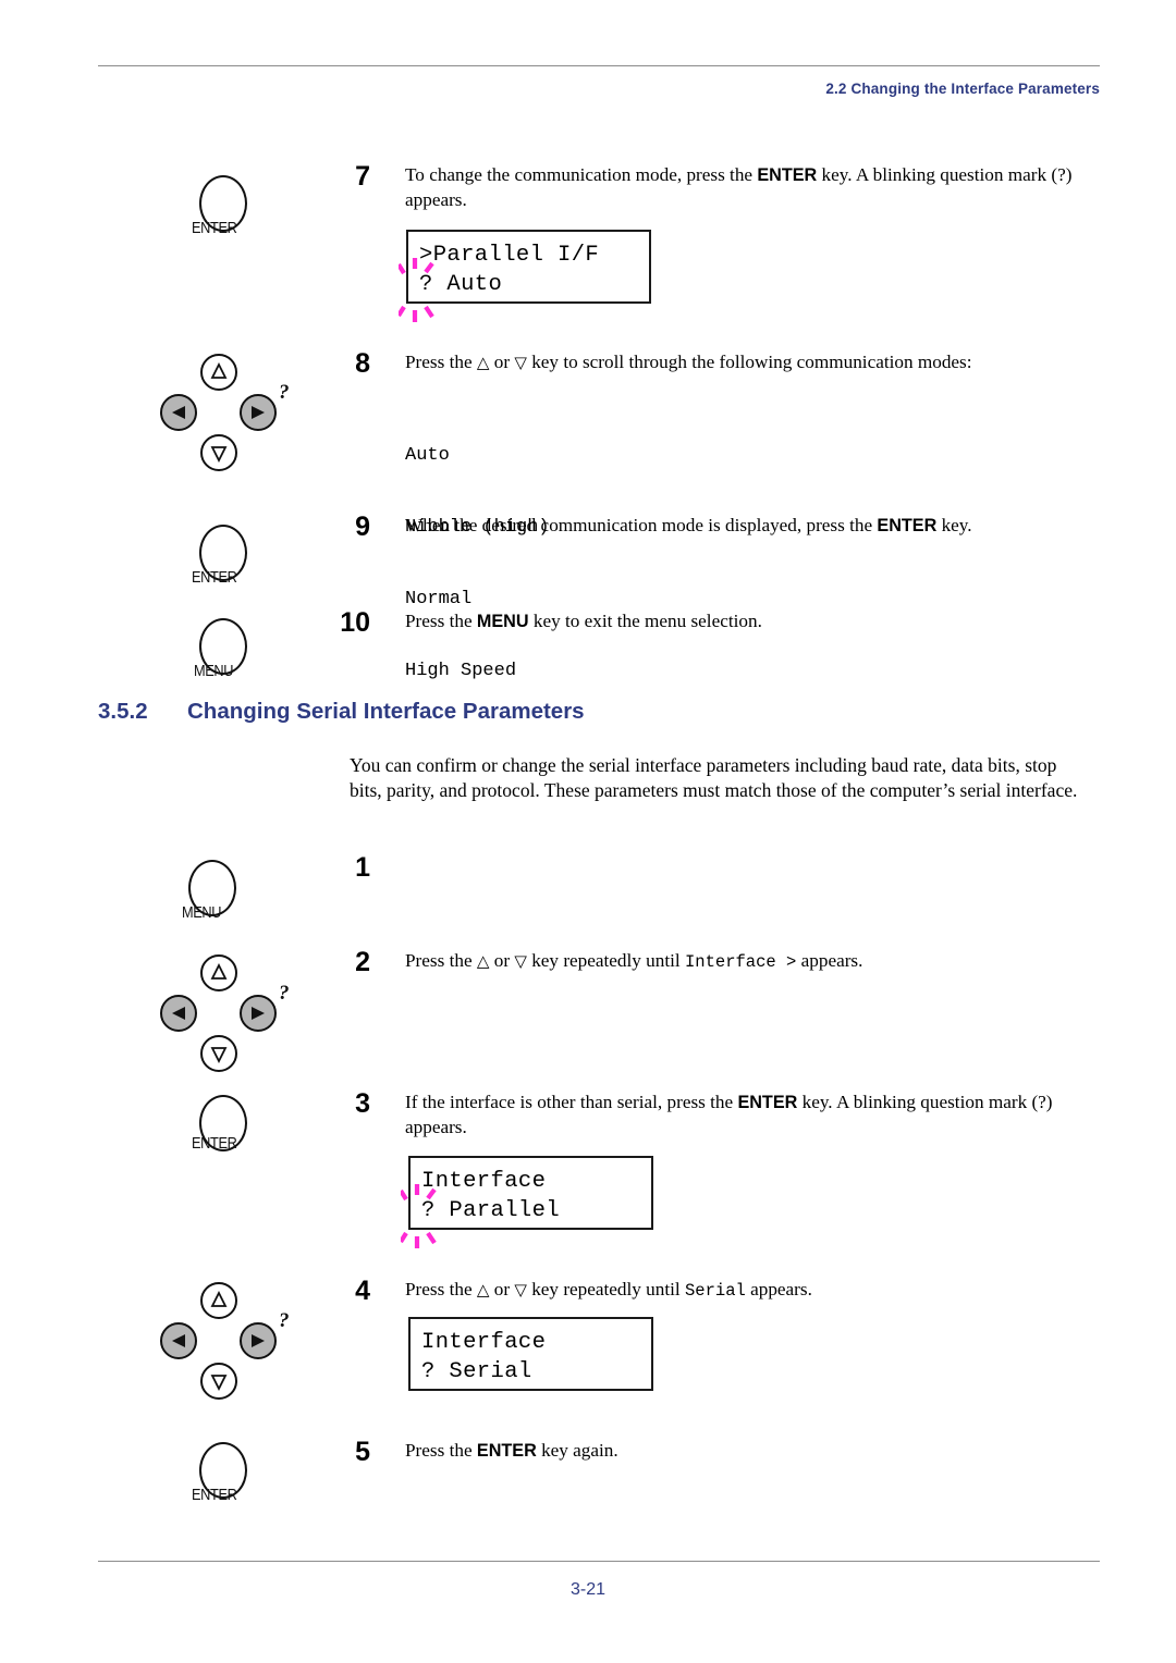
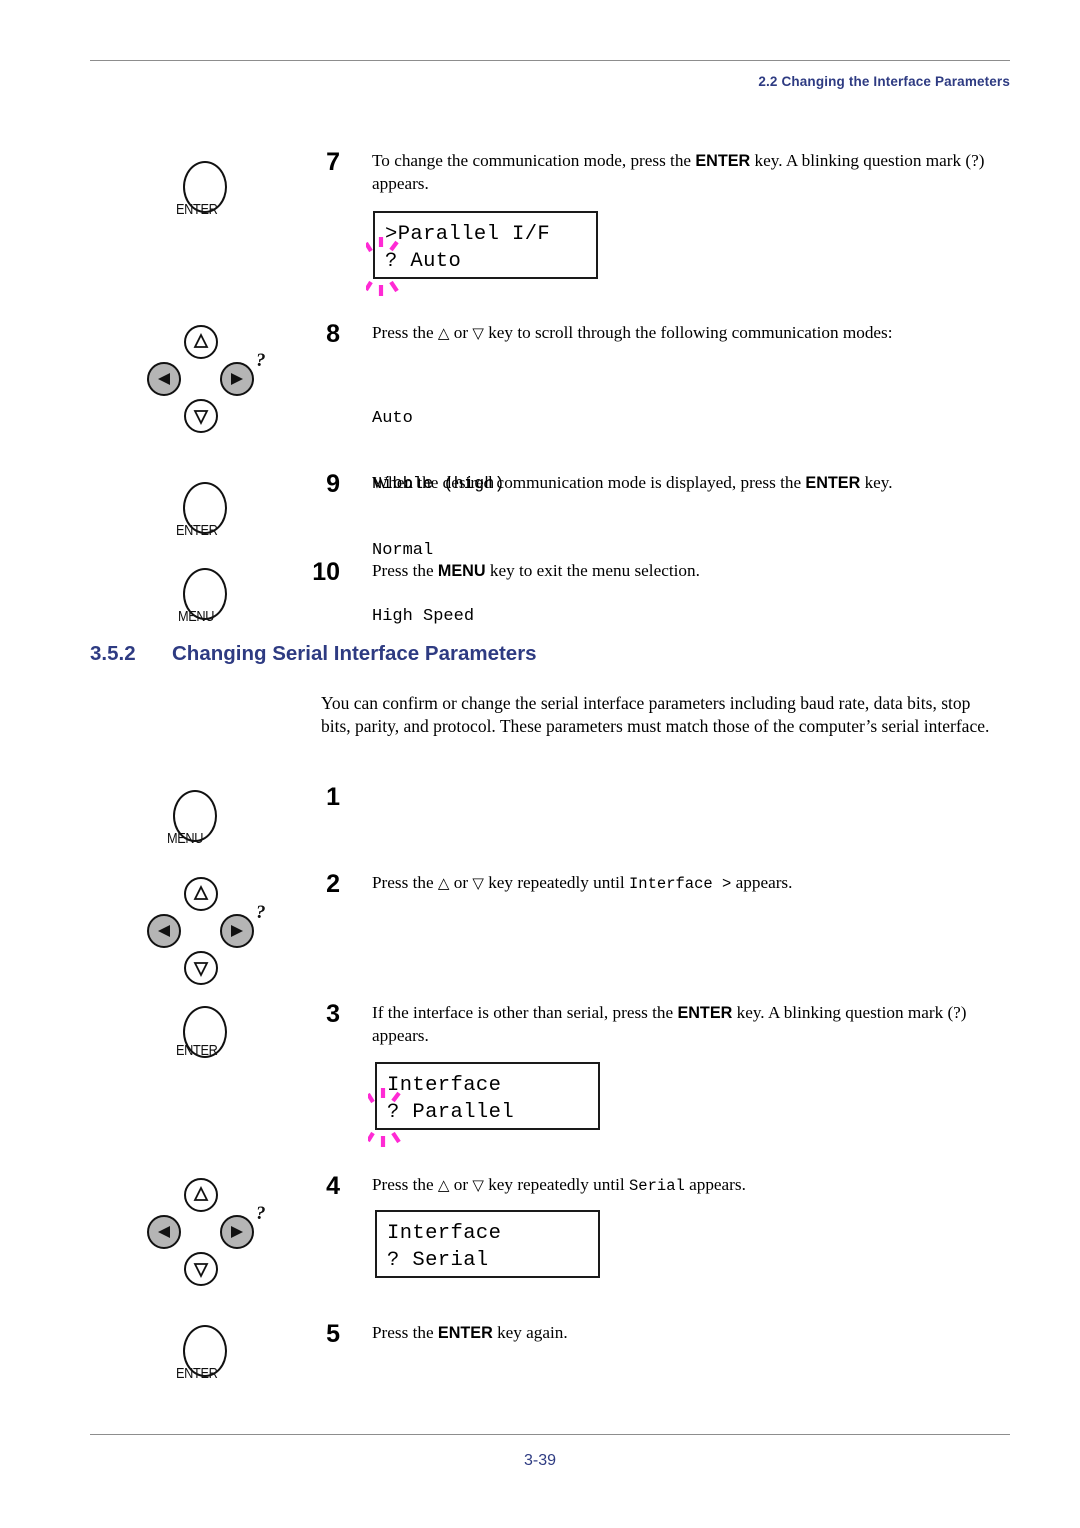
  2.2 Changing the Interface Parameters
  ENTER
  7
  To change the communication mode, press the ENTER key. A blinking question mark (?) appears.
  >Parallel I/F
  ? Auto
  ?
  8
  Press the △ or ▽ key to scroll through the following communication modes:
  Auto
  Nibble (high)
  Normal
  High Speed
  ENTER
  9
  When the desired communication mode is displayed, press the ENTER key.
  MENU
  10
  Press the MENU key to exit the menu selection.
  3.5.2 Changing Serial Interface Parameters
  You can confirm or change the serial interface parameters including baud rate, data bits, stop bits, parity, and protocol. These parameters must match those of the computer’s serial interface.
  MENU
  1
  ?
  2
  Press the △ or ▽ key repeatedly until Interface > appears.
  ENTER
  3
  If the interface is other than serial, press the ENTER key. A blinking question mark (?) appears.
  Interface
  ? Parallel
  ?
  4
  Press the △ or ▽ key repeatedly until Serial appears.
  Interface
  ? Serial
  ENTER
  5
  Press the ENTER key again.
- 3-21
+ 3-39
